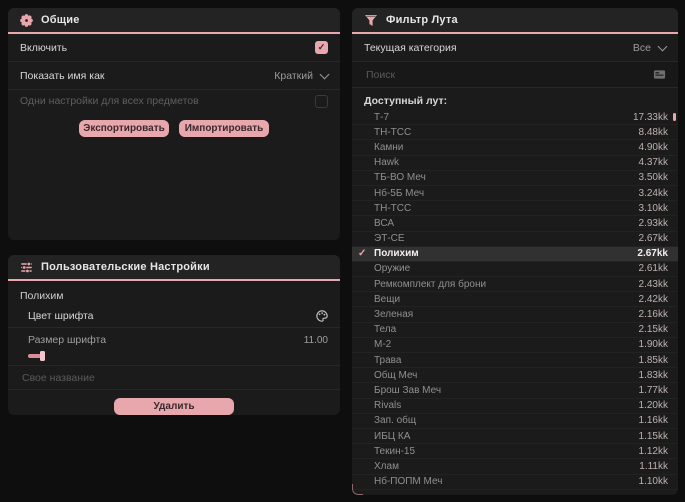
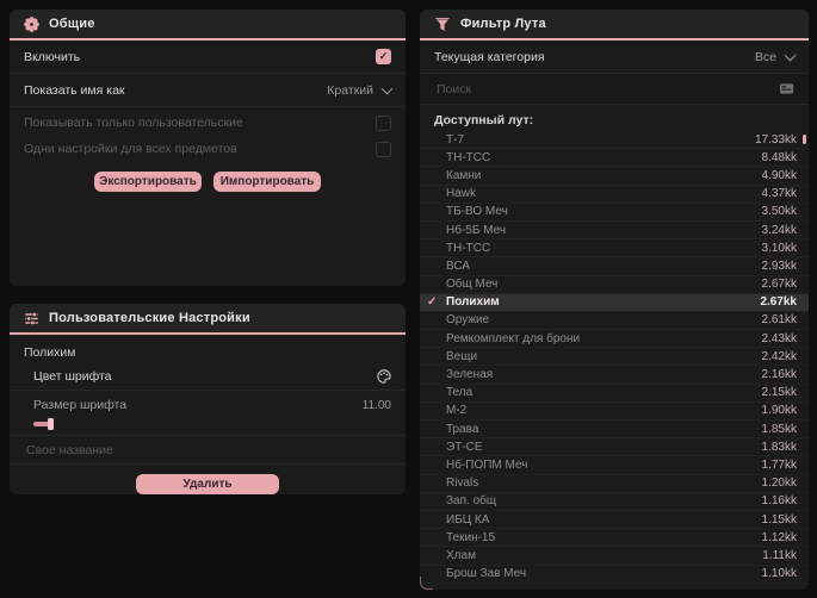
  Общие
  Включить
  ✓
  Показать имя как
  Краткий
+ Показывать только пользовательские
  Одни настройки для всех предметов
  Экспортировать
  Импортировать
  Пользовательские Настройки
  Полихим
  Цвет шрифта
  Размер шрифта
  11.00
  Свое название
  Удалить
  Фильтр Лута
  Текущая категория
  Все
  Поиск
  Доступный лут:
  Т-7
  17.33kk
  ТН-ТСС
  8.48kk
  Камни
  4.90kk
  Hawk
  4.37kk
  ТБ-ВО Меч
  3.50kk
  Нб-5Б Меч
  3.24kk
  ТН-ТСС
  3.10kk
  ВСА
  2.93kk
- ЭТ-СЕ
+ Общ Меч
  2.67kk
  ✓
  Полихим
  2.67kk
  Оружие
  2.61kk
  Ремкомплект для брони
  2.43kk
  Вещи
  2.42kk
  Зеленая
  2.16kk
  Тела
  2.15kk
  М-2
  1.90kk
  Трава
  1.85kk
- Общ Меч
+ ЭТ-СЕ
  1.83kk
- Брош Зав Меч
+ Нб-ПОПМ Меч
  1.77kk
  Rivals
  1.20kk
  Зап. общ
  1.16kk
  ИБЦ КА
  1.15kk
  Текин-15
  1.12kk
  Хлам
  1.11kk
- Нб-ПОПМ Меч
+ Брош Зав Меч
  1.10kk
